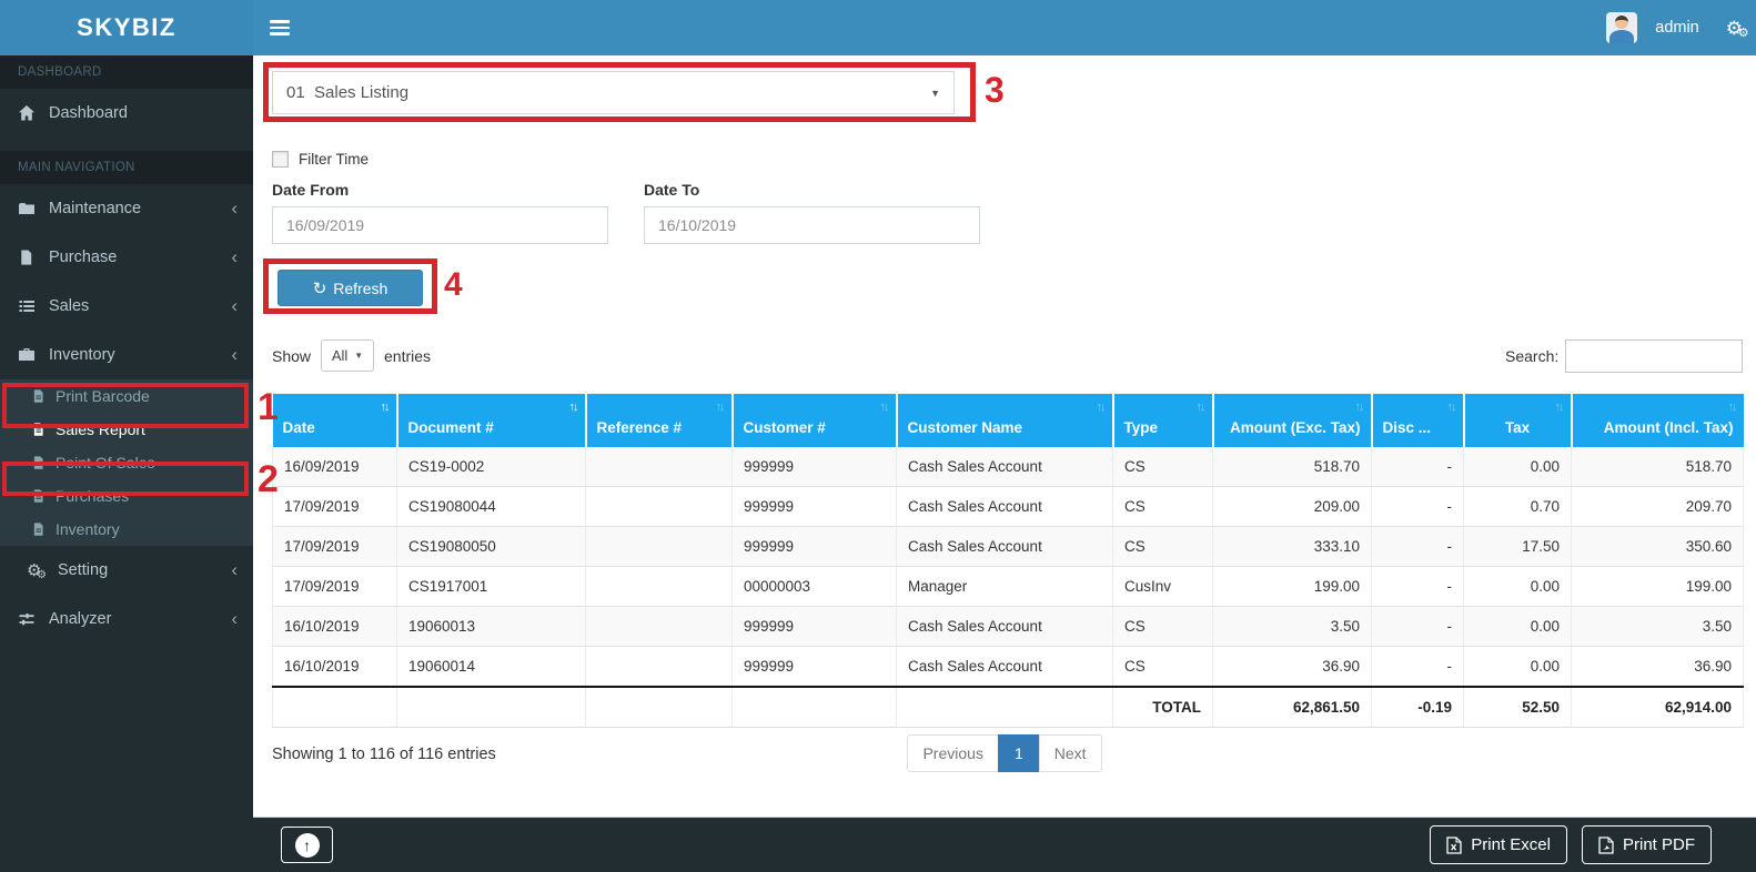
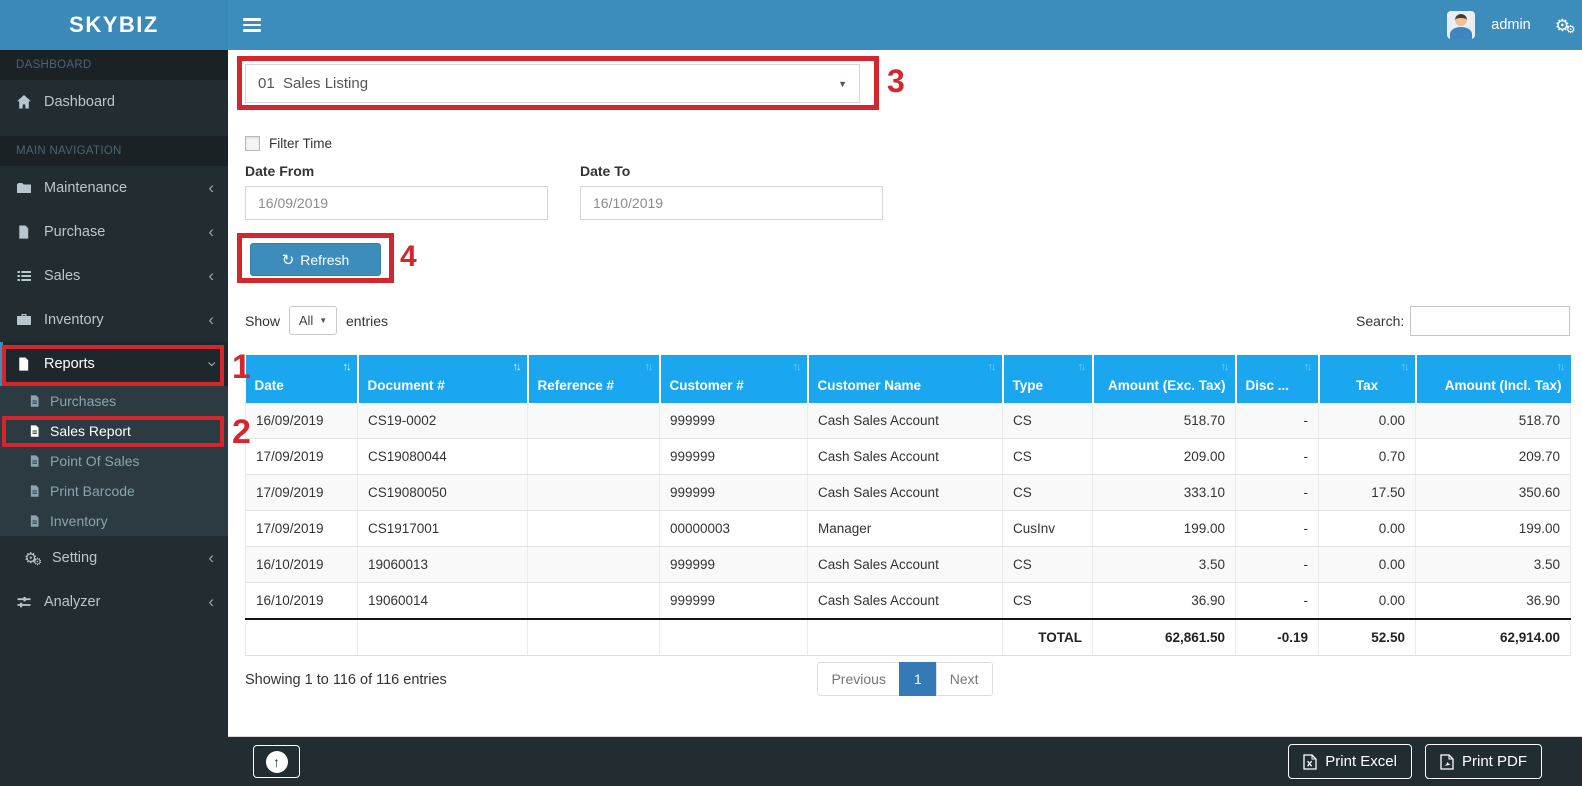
  SKYBIZ
  admin
  ⚙
  ⚙
  DASHBOARD
  Dashboard
  MAIN NAVIGATION
  Maintenance
  ‹
  Purchase
  ‹
  Sales
  ‹
  Inventory
  ‹
+ Reports
- Print Barcode
+ Purchases
  Sales Report
  Point Of Sales
- Purchases
+ Print Barcode
  Inventory
  ⚙
  ⚙
  Setting
  ‹
  Analyzer
  ‹
  01 Sales Listing
  ▼
  Filter Time
  Date From
  16/09/2019
  Date To
  16/10/2019
  ↻
  Refresh
  Show
  All
  ▼
  entries
  Search:
  Date↑↓	Document #↑↓	Reference #↑↓	Customer #↑↓	Customer Name↑↓	Type↑↓	Amount (Exc. Tax)↑↓	Disc ...↑↓	Tax↑↓	Amount (Incl. Tax)↑↓
  16/09/2019	CS19-0002		999999	Cash Sales Account	CS	518.70	-	0.00	518.70
  17/09/2019	CS19080044		999999	Cash Sales Account	CS	209.00	-	0.70	209.70
  17/09/2019	CS19080050		999999	Cash Sales Account	CS	333.10	-	17.50	350.60
  17/09/2019	CS1917001		00000003	Manager	CusInv	199.00	-	0.00	199.00
  16/10/2019	19060013		999999	Cash Sales Account	CS	3.50	-	0.00	3.50
  16/10/2019	19060014		999999	Cash Sales Account	CS	36.90	-	0.00	36.90
  					TOTAL	62,861.50	-0.19	52.50	62,914.00
  Showing 1 to 116 of 116 entries
  Previous
  1
  Next
  ↑
  Print Excel
  Print PDF
  1
  2
  3
  4
